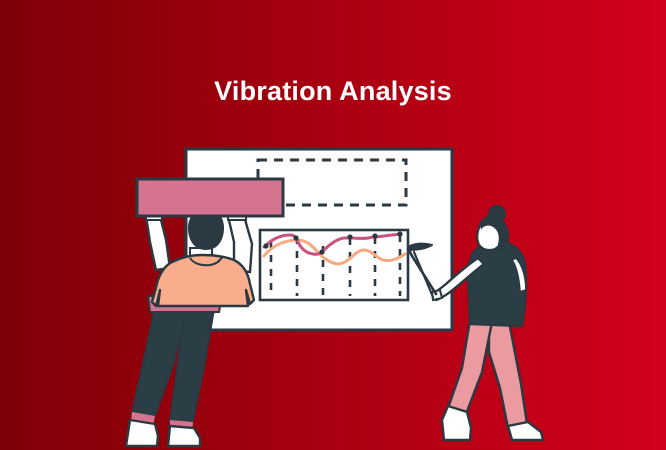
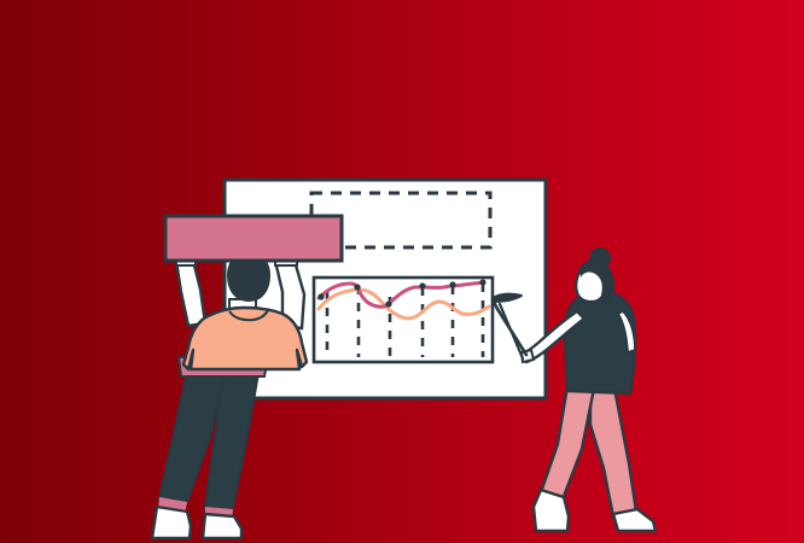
- Vibration Analysis
